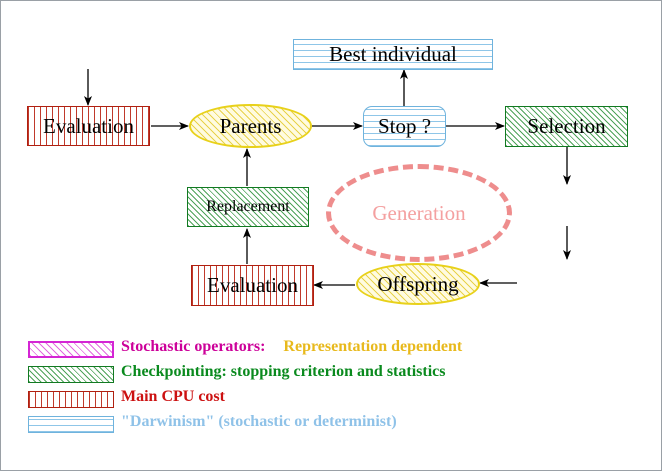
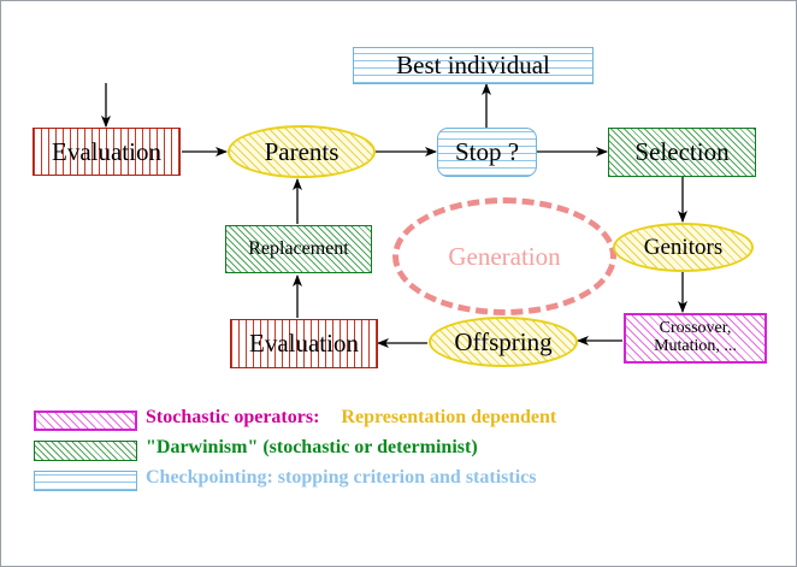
  Generation
  Evaluation
  Parents
  Best individual
  Stop ?
  Selection
+ Genitors
+ Crossover,
+ Mutation, ...
  Offspring
  Evaluation
  Replacement
  Stochastic operators: Representation dependent
- Checkpointing: stopping criterion and statistics
+ "Darwinism" (stochastic or determinist)
- Main CPU cost
- "Darwinism" (stochastic or determinist)
+ Checkpointing: stopping criterion and statistics
